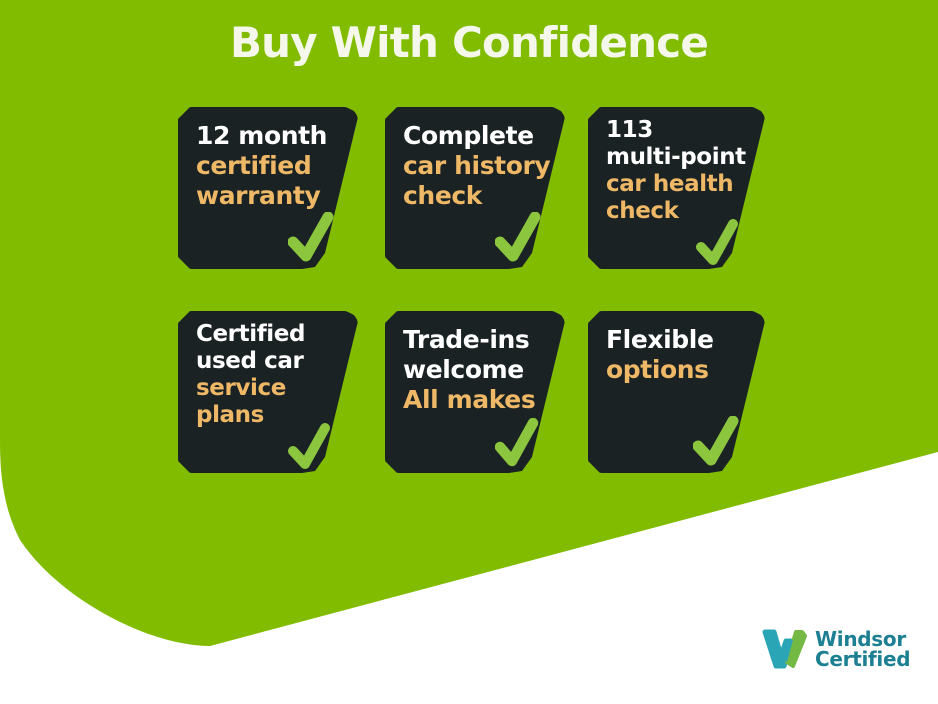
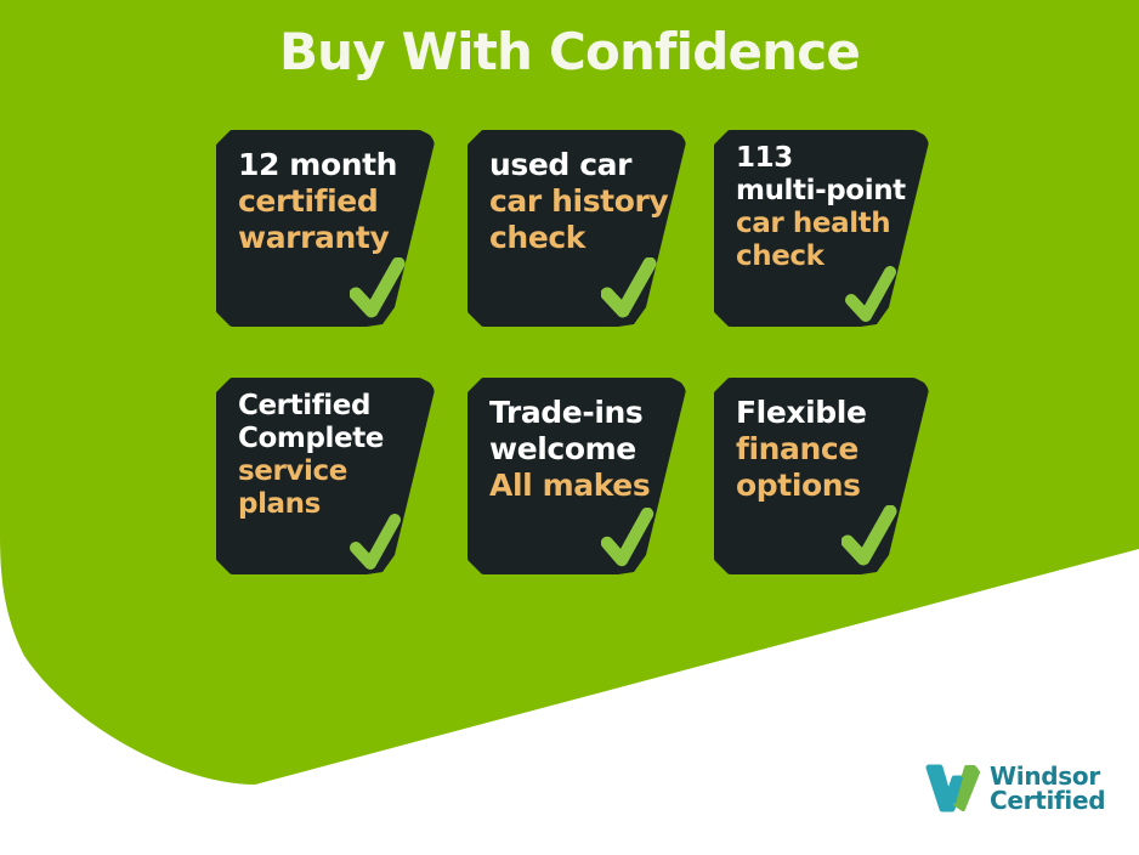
  Buy With Confidence
  12 month
  certified
  warranty
- Complete
+ used car
  car history
  check
  113
  multi-point
  car health
  check
  Certified
- used car
+ Complete
  service
  plans
  Trade-ins
  welcome
  All makes
  Flexible
+ finance
  options
  Windsor
  Certified
